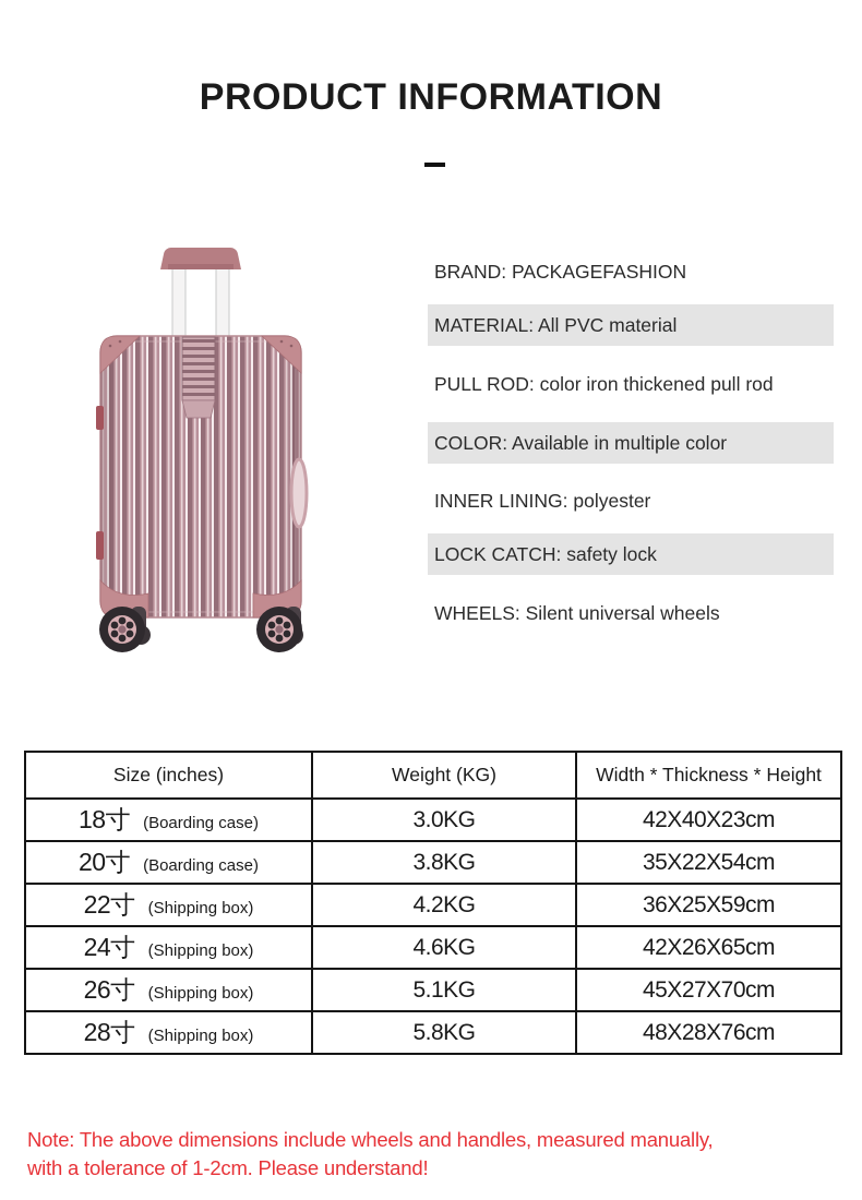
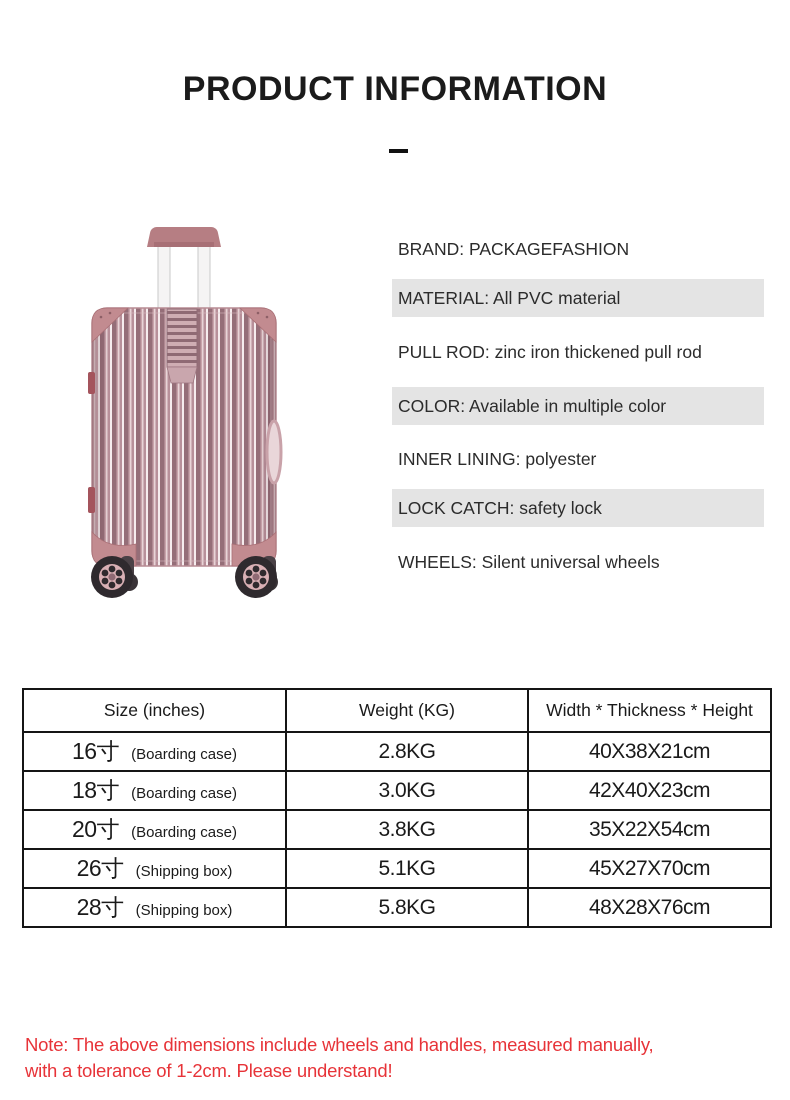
  PRODUCT INFORMATION
  BRAND: PACKAGEFASHION
  MATERIAL: All PVC material
- PULL ROD: color iron thickened pull rod
+ PULL ROD: zinc iron thickened pull rod
  COLOR: Available in multiple color
  INNER LINING: polyester
  LOCK CATCH: safety lock
  WHEELS: Silent universal wheels
  Size (inches)	Weight (KG)	Width * Thickness * Height
+ 16寸 (Boarding case)	2.8KG	40X38X21cm
  18寸 (Boarding case)	3.0KG	42X40X23cm
  20寸 (Boarding case)	3.8KG	35X22X54cm
- 22寸 (Shipping box)	4.2KG	36X25X59cm
- 24寸 (Shipping box)	4.6KG	42X26X65cm
  26寸 (Shipping box)	5.1KG	45X27X70cm
  28寸 (Shipping box)	5.8KG	48X28X76cm
  Note: The above dimensions include wheels and handles, measured manually,
  with a tolerance of 1-2cm. Please understand!
